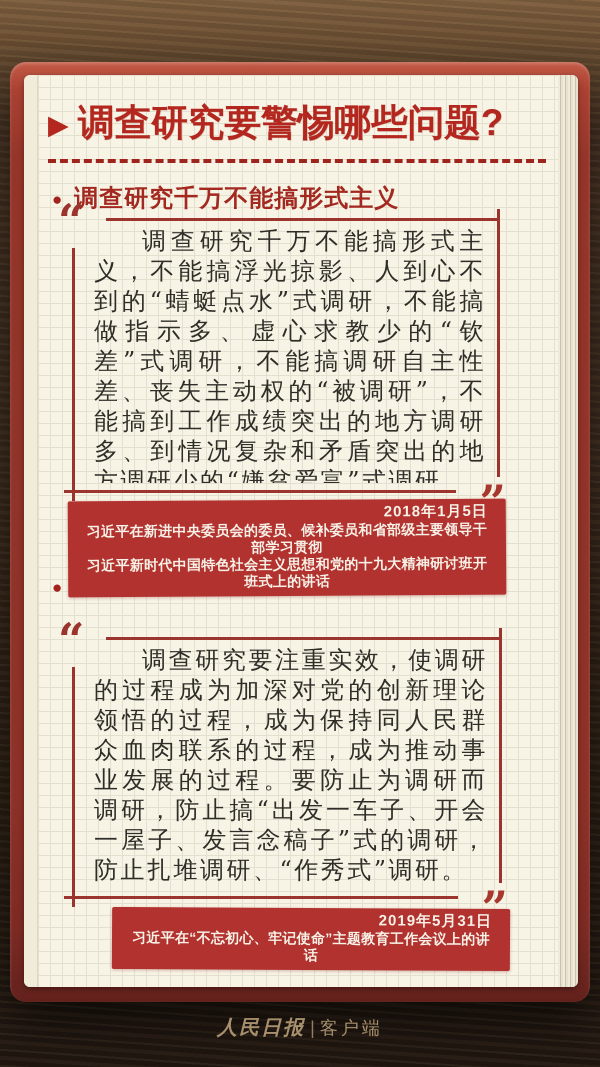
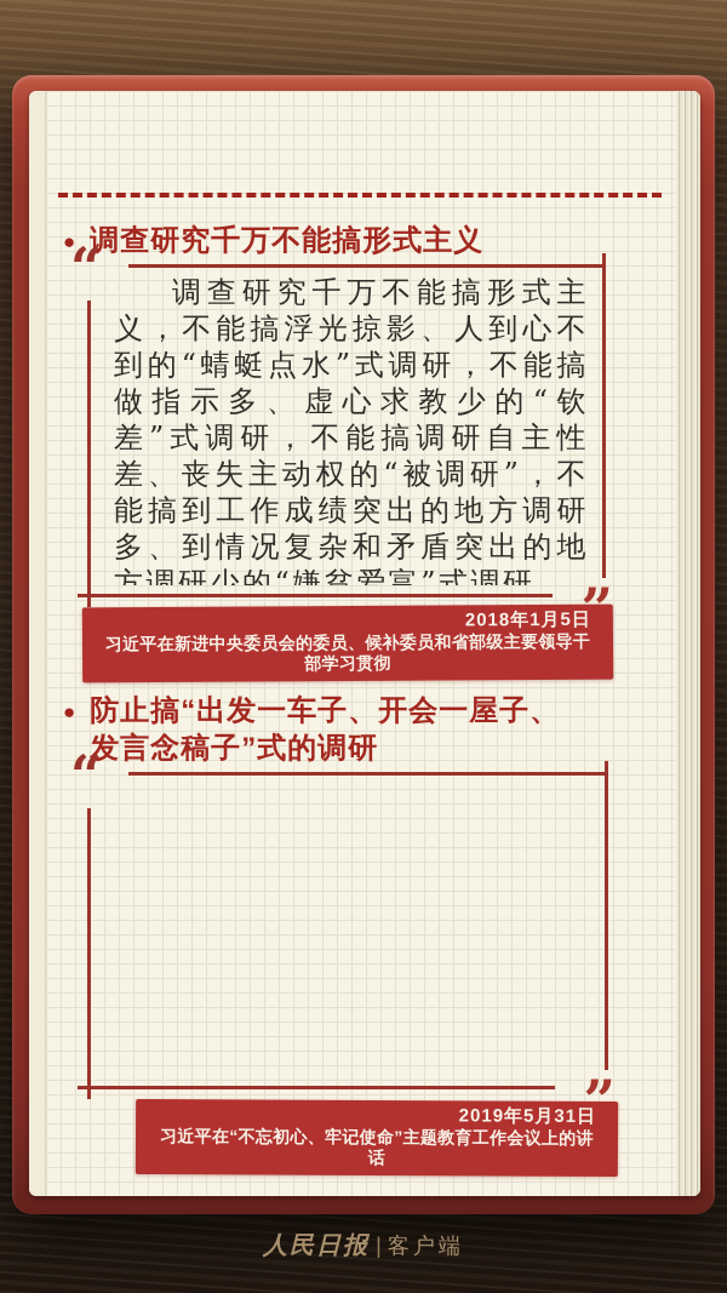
- ▶
- 调查研究要警惕哪些问题?
  ●
  调查研究千万不能搞形式主义
  “
  调查研究千万不能搞形式主义，不能搞浮光掠影、人到心不到的“蜻蜓点水”式调研，不能搞做指示多、虚心求教少的“钦差”式调研，不能搞调研自主性差、丧失主动权的“被调研”，不能搞到工作成绩突出的地方调研多、到情况复杂和矛盾突出的地方调研少的“嫌贫爱富”式调研。
  2018年1月5日
  习近平在新进中央委员会的委员、候补委员和省部级主要领导干部学习贯彻
- 习近平新时代中国特色社会主义思想和党的十九大精神研讨班开班式上的讲话
  ●
+ 防止搞“出发一车子、开会一屋子、发言念稿子”式的调研
  “
- 调查研究要注重实效，使调研的过程成为加深对党的创新理论领悟的过程，成为保持同人民群众血肉联系的过程，成为推动事业发展的过程。要防止为调研而调研，防止搞“出发一车子、开会一屋子、发言念稿子”式的调研，防止扎堆调研、“作秀式”调研。
  2019年5月31日
  习近平在“不忘初心、牢记使命”主题教育工作会议上的讲话
  人民日报 | 客户端
